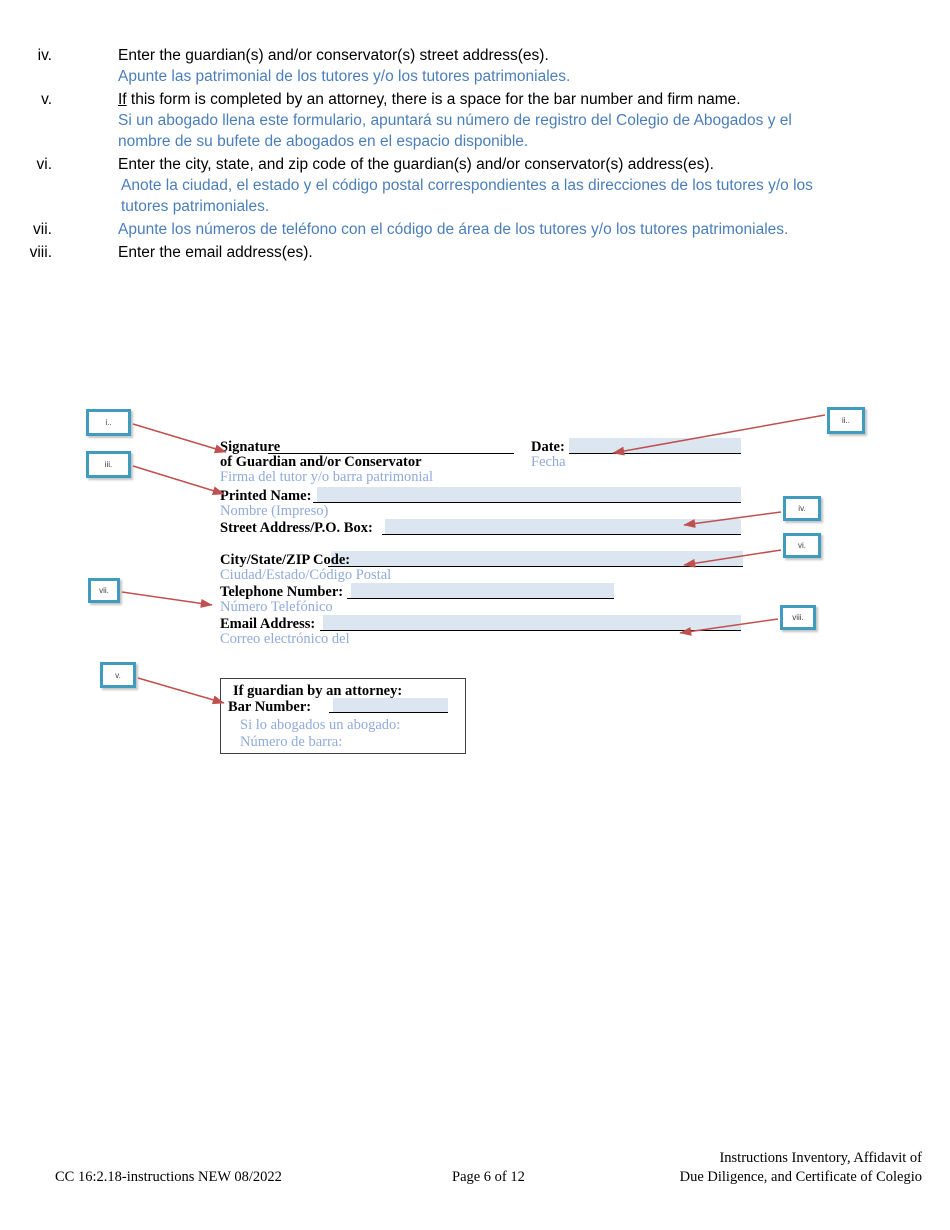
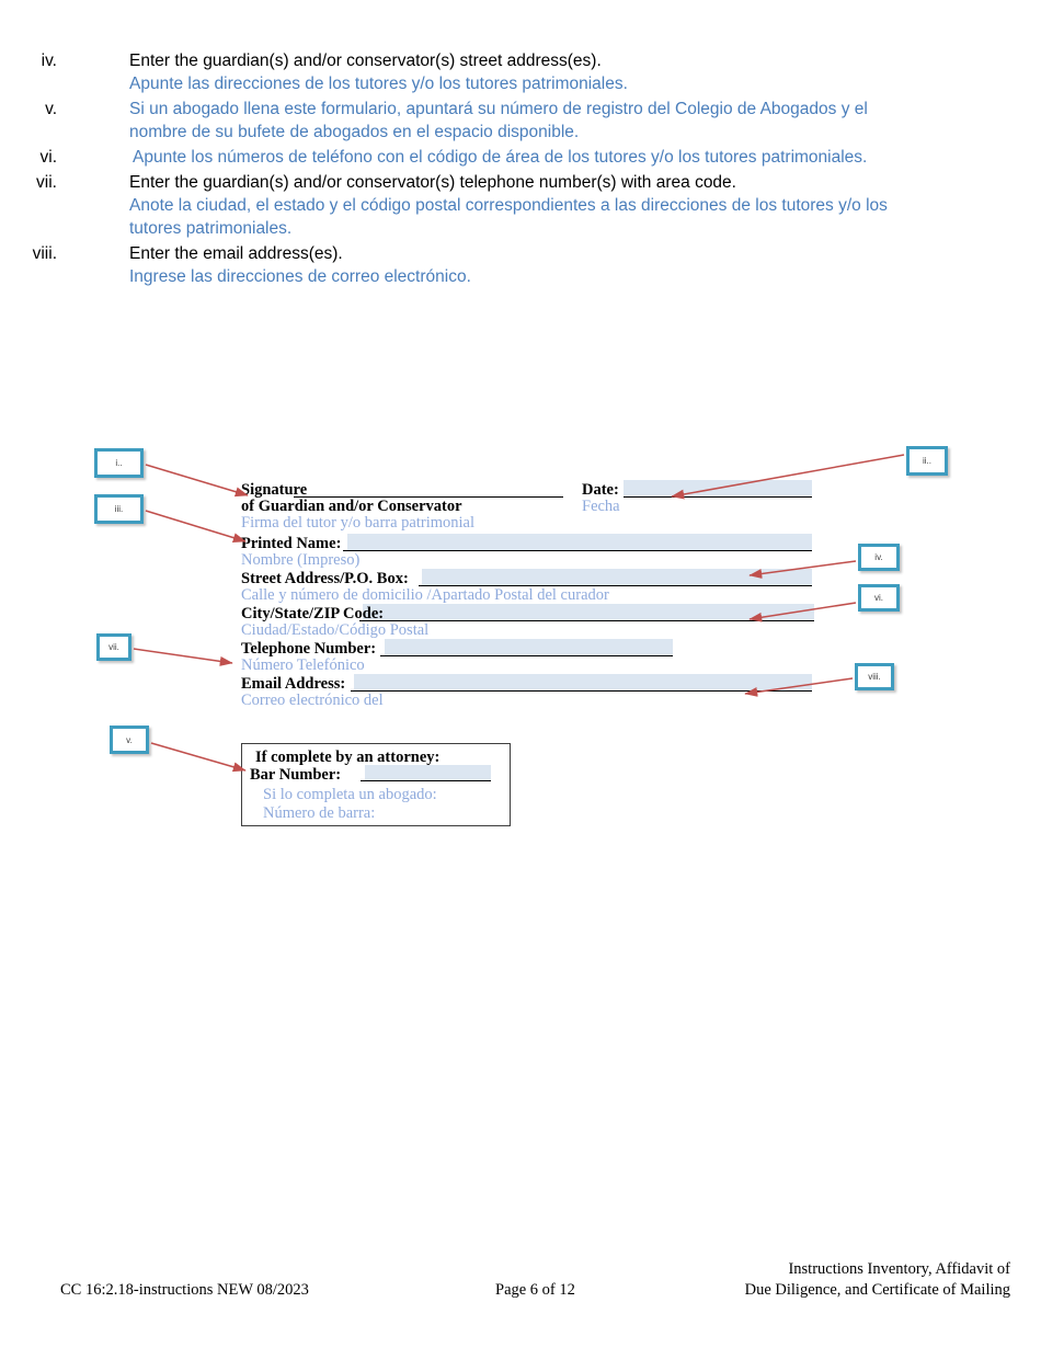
  iv.
  Enter the guardian(s) and/or conservator(s) street address(es).
- Apunte las patrimonial de los tutores y/o los tutores patrimoniales.
+ Apunte las direcciones de los tutores y/o los tutores patrimoniales.
  v.
- If this form is completed by an attorney, there is a space for the bar number and firm name.
  Si un abogado llena este formulario, apuntará su número de registro del Colegio de Abogados y el nombre de su bufete de abogados en el espacio disponible.
  vi.
- Enter the city, state, and zip code of the guardian(s) and/or conservator(s) address(es).
- Anote la ciudad, el estado y el código postal correspondientes a las direcciones de los tutores y/o los tutores patrimoniales.
+ Apunte los números de teléfono con el código de área de los tutores y/o los tutores patrimoniales.
  vii.
+ Enter the guardian(s) and/or conservator(s) telephone number(s) with area code.
- Apunte los números de teléfono con el código de área de los tutores y/o los tutores patrimoniales.
+ Anote la ciudad, el estado y el código postal correspondientes a las direcciones de los tutores y/o los tutores patrimoniales.
  viii.
  Enter the email address(es).
+ Ingrese las direcciones de correo electrónico.
  Signature
  Date:
  of Guardian and/or Conservator
  Fecha
  Firma del tutor y/o barra patrimonial
  Printed Name:
  Nombre (Impreso)
  Street Address/P.O. Box:
+ Calle y número de domicilio /Apartado Postal del curador
  City/State/ZIP Code:
  Ciudad/Estado/Código Postal
  Telephone Number:
  Número Telefónico
  Email Address:
  Correo electrónico del
- If guardian by an attorney:
+ If complete by an attorney:
  Bar Number:
- Si lo abogados un abogado:
+ Si lo completa un abogado:
  Número de barra:
  i..
  iii.
  ii..
  iv.
  vi.
  vii.
  viii.
  v.
- CC 16:2.18-instructions NEW 08/2022
+ CC 16:2.18-instructions NEW 08/2023
  Page 6 of 12
  Instructions Inventory, Affidavit of
- Due Diligence, and Certificate of Colegio
+ Due Diligence, and Certificate of Mailing
